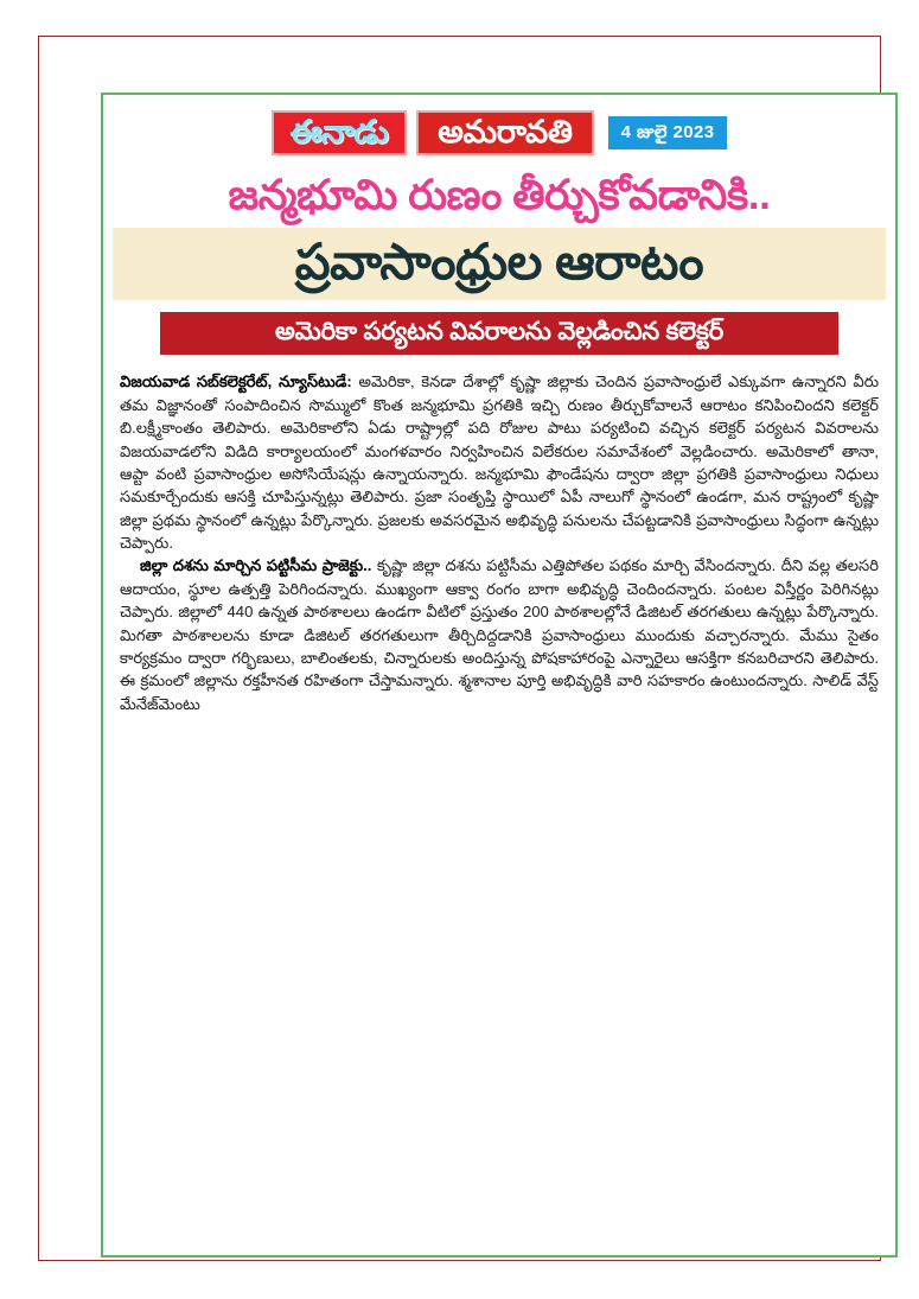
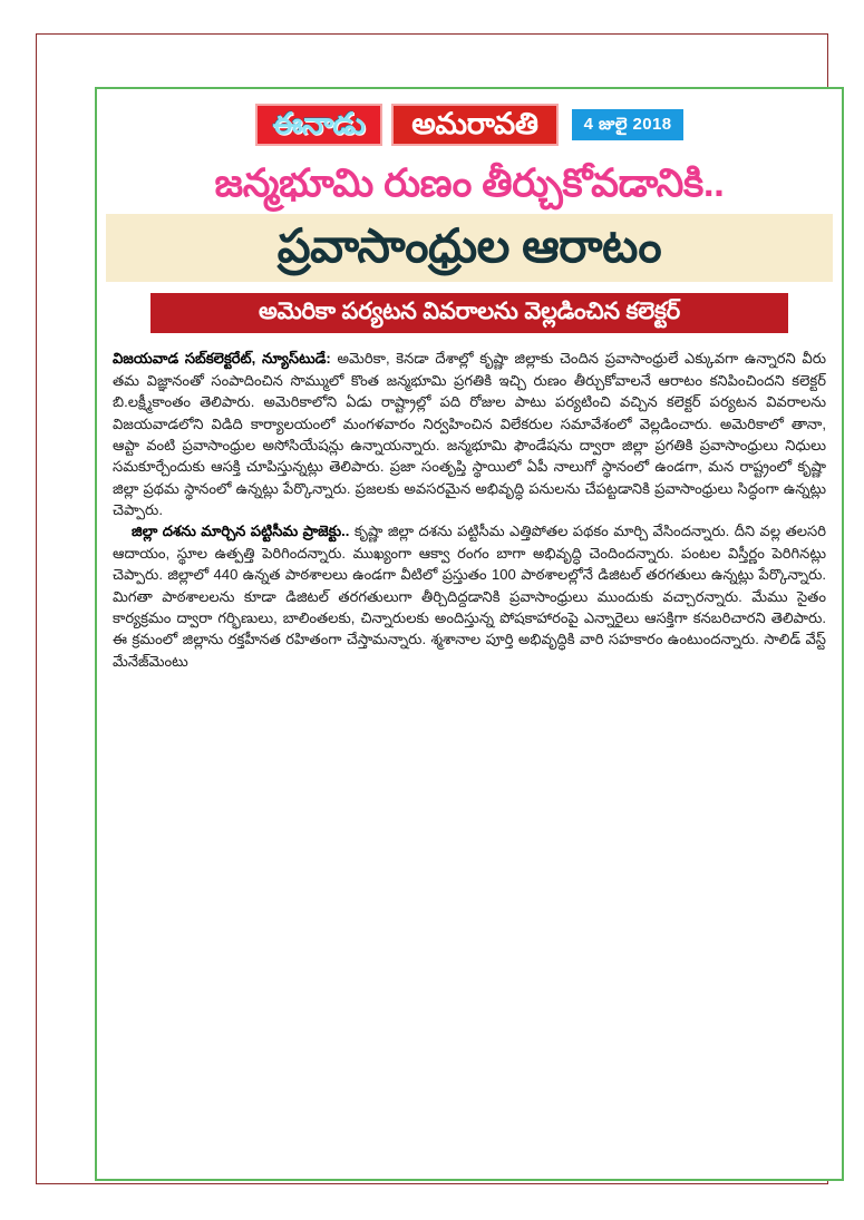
  ఈనాడు
  అమరావతి
- 4 జులై 2023
+ 4 జులై 2018
  జన్మభూమి రుణం తీర్చుకోవడానికి..
  ప్రవాసాంధ్రుల ఆరాటం
  అమెరికా పర్యటన వివరాలను వెల్లడించిన కలెక్టర్
  విజయవాడ సబ్‌కలెక్టరేట్, న్యూస్‌టుడే: అమెరికా, కెనడా దేశాల్లో కృష్ణా జిల్లాకు చెందిన ప్రవాసాంధ్రులే ఎక్కువగా ఉన్నారని వీరు తమ విజ్ఞానంతో సంపాదించిన సొమ్ములో కొంత జన్మభూమి ప్రగతికి ఇచ్చి రుణం తీర్చుకోవాలనే ఆరాటం కనిపించిందని కలెక్టర్ బి.లక్ష్మీకాంతం తెలిపారు. అమెరికాలోని ఏడు రాష్ట్రాల్లో పది రోజుల పాటు పర్యటించి వచ్చిన కలెక్టర్ పర్యటన వివరాలను విజయవాడలోని విడిది కార్యాలయంలో మంగళవారం నిర్వహించిన విలేకరుల సమావేశంలో వెల్లడించారు. అమెరికాలో తానా, ఆప్టా వంటి ప్రవాసాంధ్రుల అసోసియేషన్లు ఉన్నాయన్నారు. జన్మభూమి ఫౌండేషను ద్వారా జిల్లా ప్రగతికి ప్రవాసాంధ్రులు నిధులు సమకూర్చేందుకు ఆసక్తి చూపిస్తున్నట్లు తెలిపారు. ప్రజా సంతృప్తి స్థాయిలో ఏపీ నాలుగో స్థానంలో ఉండగా, మన రాష్ట్రంలో కృష్ణా జిల్లా ప్రథమ స్థానంలో ఉన్నట్లు పేర్కొన్నారు. ప్రజలకు అవసరమైన అభివృద్ధి పనులను చేపట్టడానికి ప్రవాసాంధ్రులు సిద్ధంగా ఉన్నట్లు చెప్పారు.
- జిల్లా దశను మార్చిన పట్టిసీమ ప్రాజెక్టు.. కృష్ణా జిల్లా దశను పట్టిసీమ ఎత్తిపోతల పథకం మార్చి వేసిందన్నారు. దీని వల్ల తలసరి ఆదాయం, స్థూల ఉత్పత్తి పెరిగిందన్నారు. ముఖ్యంగా ఆక్వా రంగం బాగా అభివృద్ధి చెందిందన్నారు. పంటల విస్తీర్ణం పెరిగినట్లు చెప్పారు. జిల్లాలో 440 ఉన్నత పాఠశాలలు ఉండగా వీటిలో ప్రస్తుతం 200 పాఠశాలల్లోనే డిజిటల్ తరగతులు ఉన్నట్లు పేర్కొన్నారు. మిగతా పాఠశాలలను కూడా డిజిటల్ తరగతులుగా తీర్చిదిద్దడానికి ప్రవాసాంధ్రులు ముందుకు వచ్చారన్నారు. మేము సైతం కార్యక్రమం ద్వారా గర్భిణులు, బాలింతలకు, చిన్నారులకు అందిస్తున్న పోషకాహారంపై ఎన్నారైలు ఆసక్తిగా కనబరిచారని తెలిపారు. ఈ క్రమంలో జిల్లాను రక్తహీనత రహితంగా చేస్తామన్నారు. శ్మశానాల పూర్తి అభివృద్ధికి వారి సహకారం ఉంటుందన్నారు. సాలిడ్ వేస్ట్ మేనేజ్‌మెంటు
+ జిల్లా దశను మార్చిన పట్టిసీమ ప్రాజెక్టు.. కృష్ణా జిల్లా దశను పట్టిసీమ ఎత్తిపోతల పథకం మార్చి వేసిందన్నారు. దీని వల్ల తలసరి ఆదాయం, స్థూల ఉత్పత్తి పెరిగిందన్నారు. ముఖ్యంగా ఆక్వా రంగం బాగా అభివృద్ధి చెందిందన్నారు. పంటల విస్తీర్ణం పెరిగినట్లు చెప్పారు. జిల్లాలో 440 ఉన్నత పాఠశాలలు ఉండగా వీటిలో ప్రస్తుతం 100 పాఠశాలల్లోనే డిజిటల్ తరగతులు ఉన్నట్లు పేర్కొన్నారు. మిగతా పాఠశాలలను కూడా డిజిటల్ తరగతులుగా తీర్చిదిద్దడానికి ప్రవాసాంధ్రులు ముందుకు వచ్చారన్నారు. మేము సైతం కార్యక్రమం ద్వారా గర్భిణులు, బాలింతలకు, చిన్నారులకు అందిస్తున్న పోషకాహారంపై ఎన్నారైలు ఆసక్తిగా కనబరిచారని తెలిపారు. ఈ క్రమంలో జిల్లాను రక్తహీనత రహితంగా చేస్తామన్నారు. శ్మశానాల పూర్తి అభివృద్ధికి వారి సహకారం ఉంటుందన్నారు. సాలిడ్ వేస్ట్ మేనేజ్‌మెంటు
